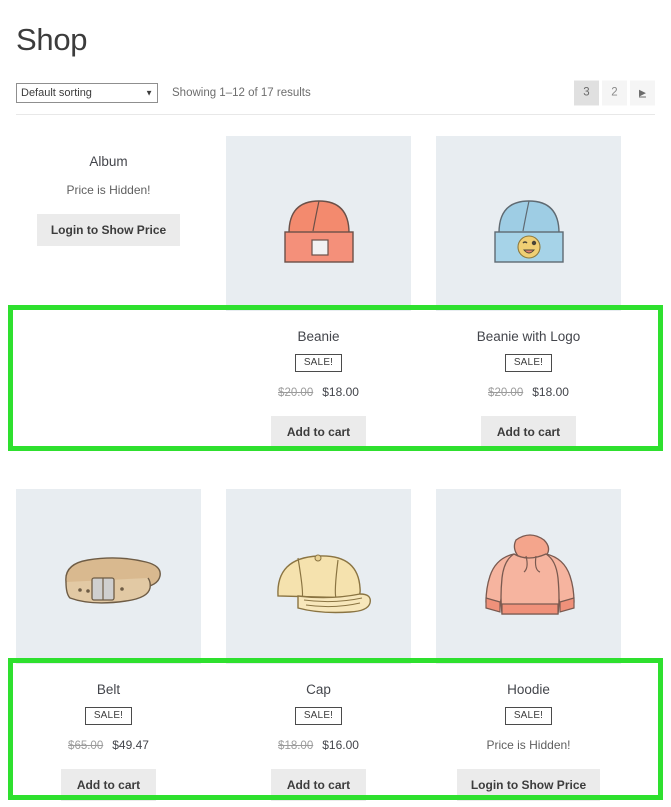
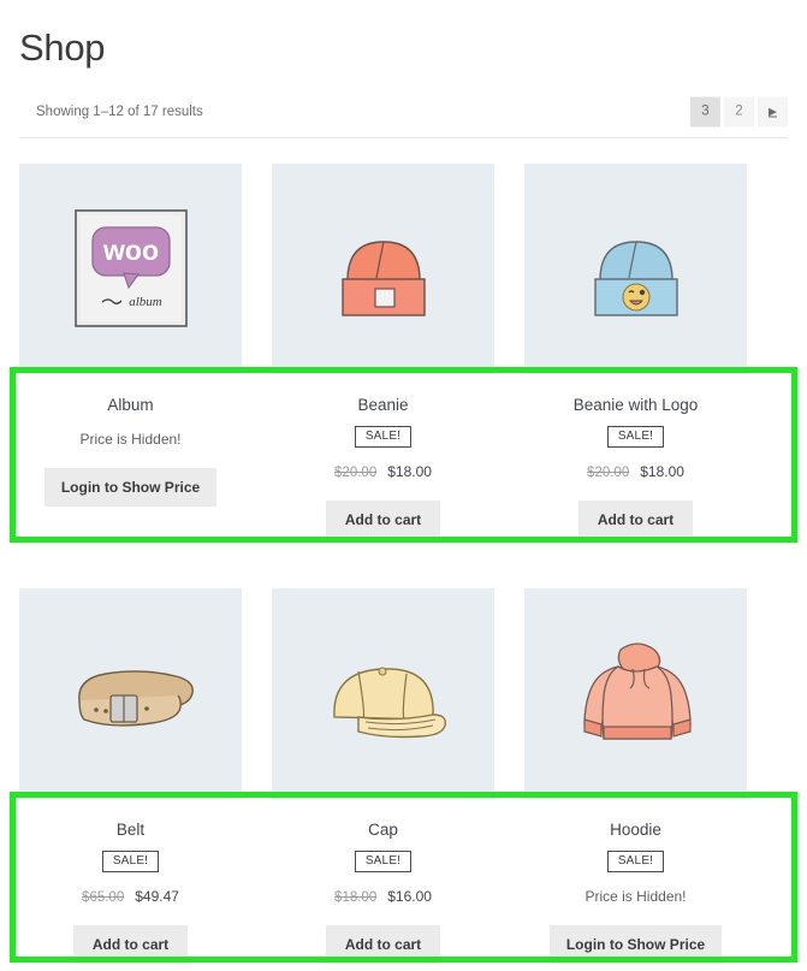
  Shop
- Default sorting
- ▼
  Showing 1–12 of 17 results
  3
  2
  ▶
+ woo
+ album
  Album
  Price is Hidden!
  Login to Show Price
  Beanie
  SALE!
  $20.00
  $18.00
  Add to cart
  Beanie with Logo
  SALE!
  $20.00
  $18.00
  Add to cart
  Belt
  SALE!
  $65.00
  $49.47
  Add to cart
  Cap
  SALE!
  $18.00
  $16.00
  Add to cart
  Hoodie
  SALE!
  Price is Hidden!
  Login to Show Price
